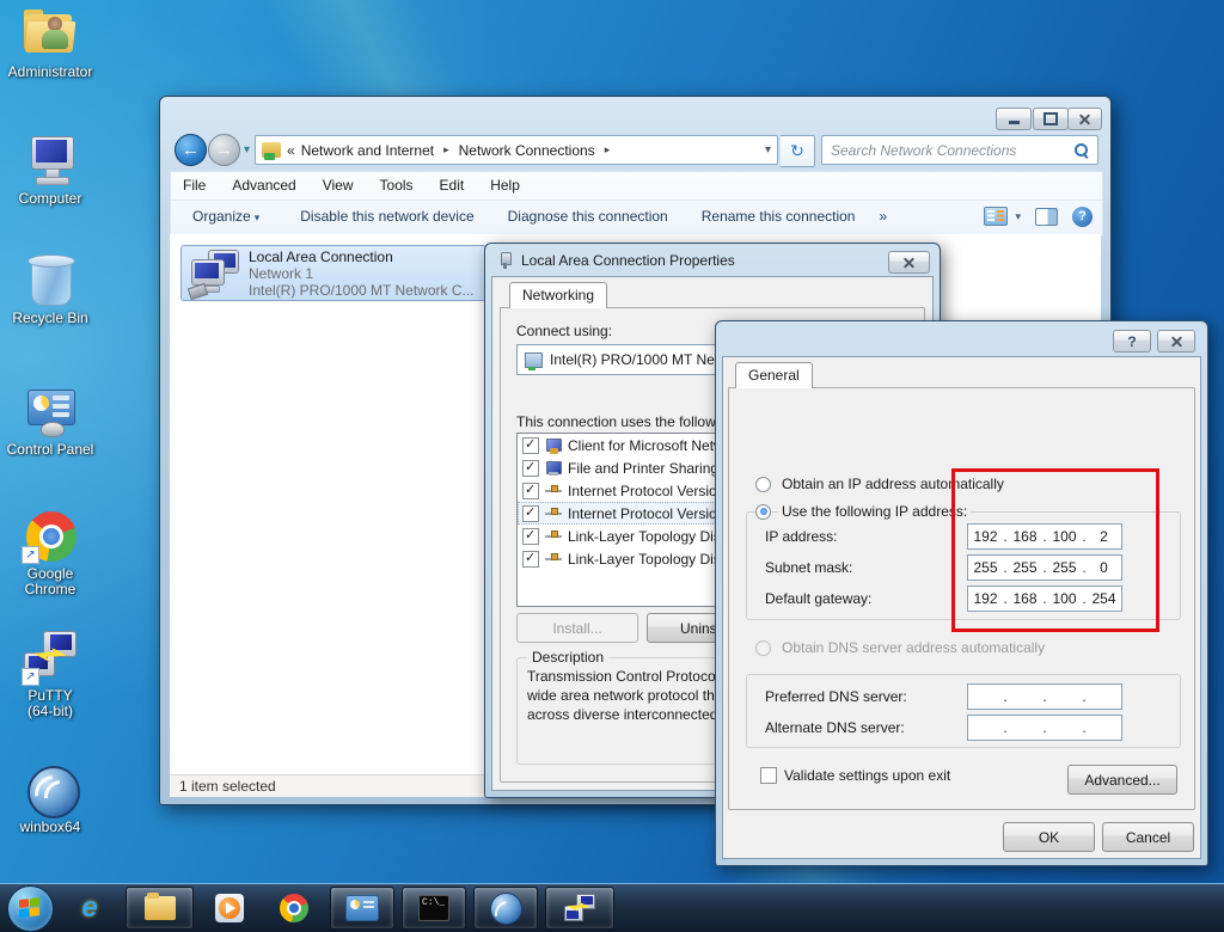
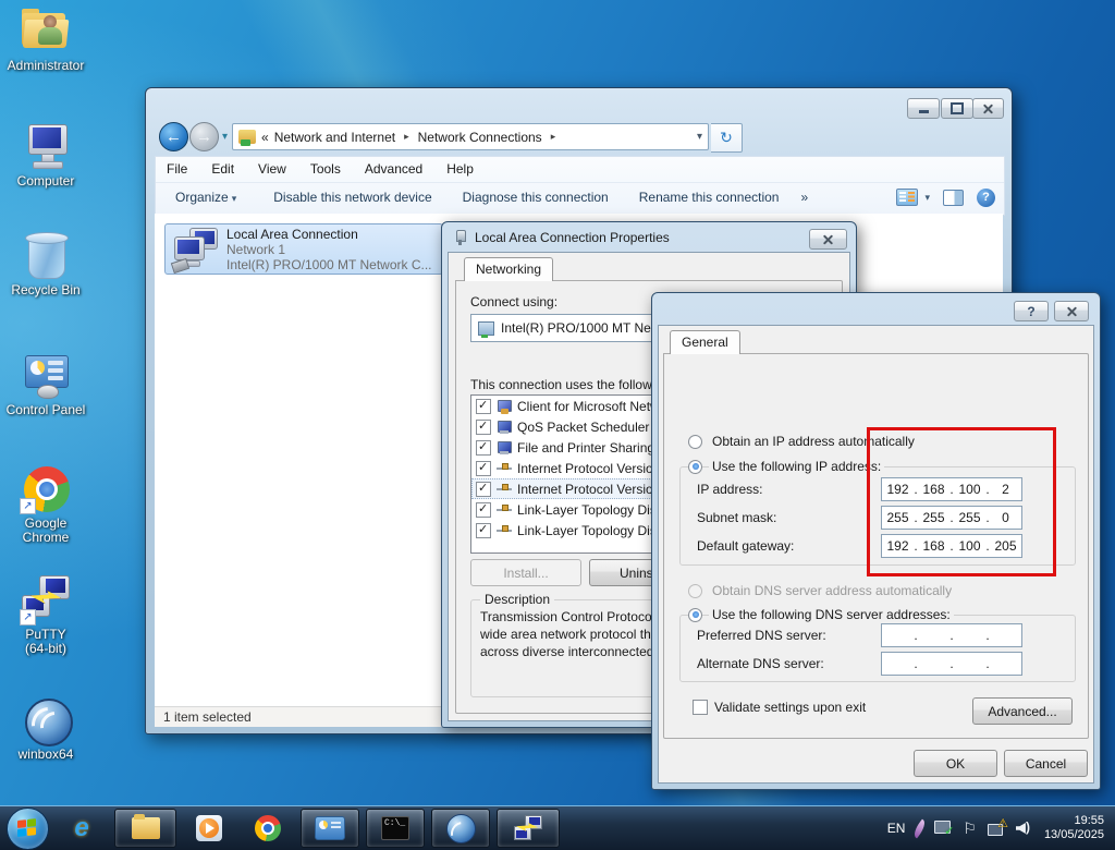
  Administrator
  Computer
  Recycle Bin
  Control Panel
  ↗
  Google
  Chrome
  ↗
  PuTTY
  (64-bit)
  winbox64
  ←
  →
  ▾
  «
  Network and Internet
  ▸
  Network Connections
  ▸
  ▾
  ↻
- Search Network Connections
  File
- Advanced
+ Edit
  View
  Tools
- Edit
+ Advanced
  Help
  Organize ▾
  Disable this network device
  Diagnose this connection
  Rename this connection
  »
  ▾
  ?
  Local Area Connection
  Network 1
  Intel(R) PRO/1000 MT Network C...
  1 item selected
  Local Area Connection Properties
  Networking
  Connect using:
  Intel(R) PRO/1000 MT Ne
  This connection uses the follow
  Client for Microsoft Net
+ QoS Packet Scheduler
  File and Printer Sharin
  Internet Protocol Versio
  Internet Protocol Versio
  Link-Layer Topology Di
  Link-Layer Topology Di
  Install...
  Description
  Transmission Control Protoco
  wide area network protocol th
  across diverse interconnecte
  ?
  General
  Obtain an IP address automatically
  Use the following IP address:
  IP address:
  192
  168
  100
  2
  Subnet mask:
  255
  255
  255
  0
  Default gateway:
  192
  168
  100
- 254
+ 205
  Obtain DNS server address automatically
+ Use the following DNS server addresses:
  Preferred DNS server:
  Alternate DNS server:
  Validate settings upon exit
  Advanced...
  OK
  Cancel
  e
  C:\_
+ EN
+ ✓
+ ⚐
+ ⚠
+ 19:55
+ 13/05/2025
